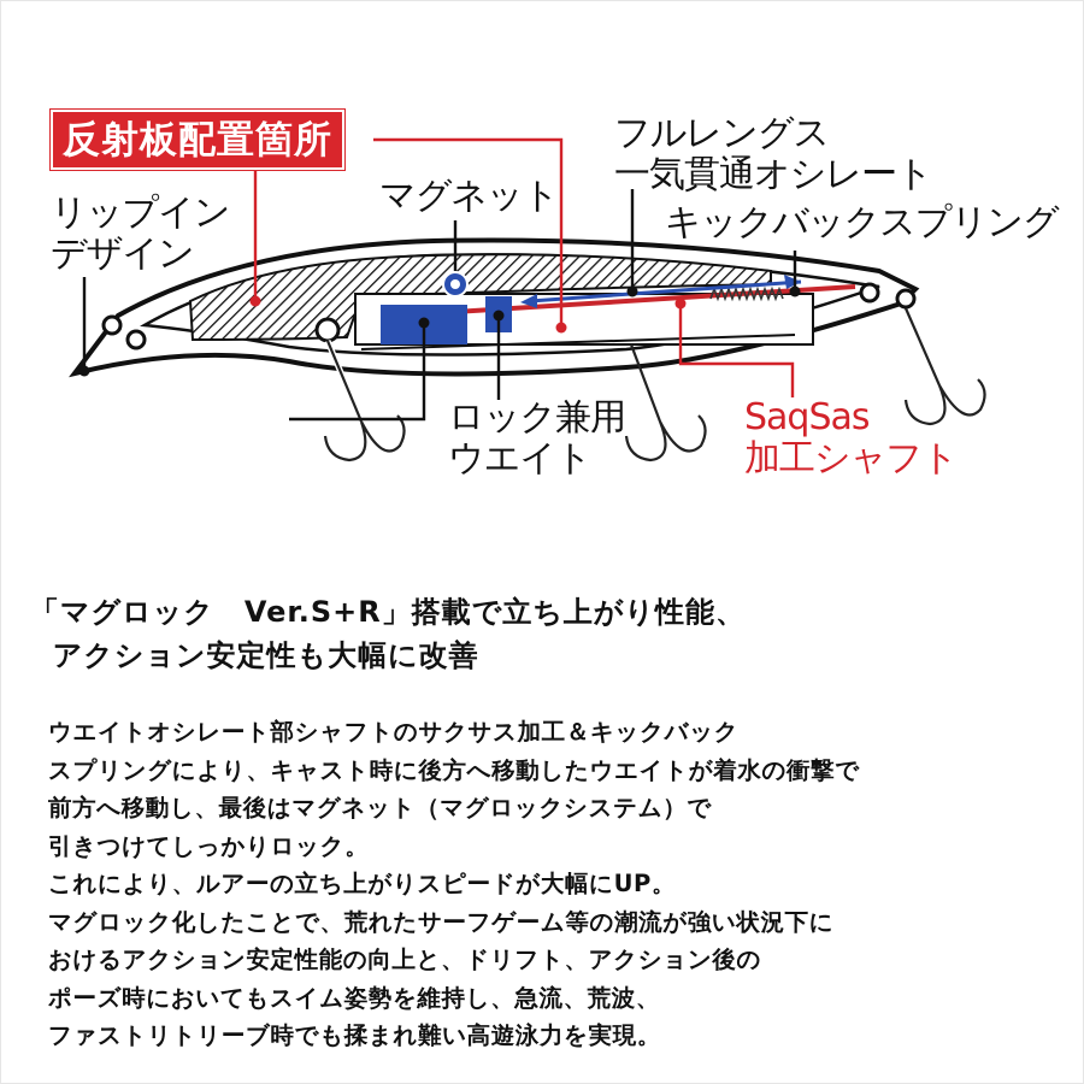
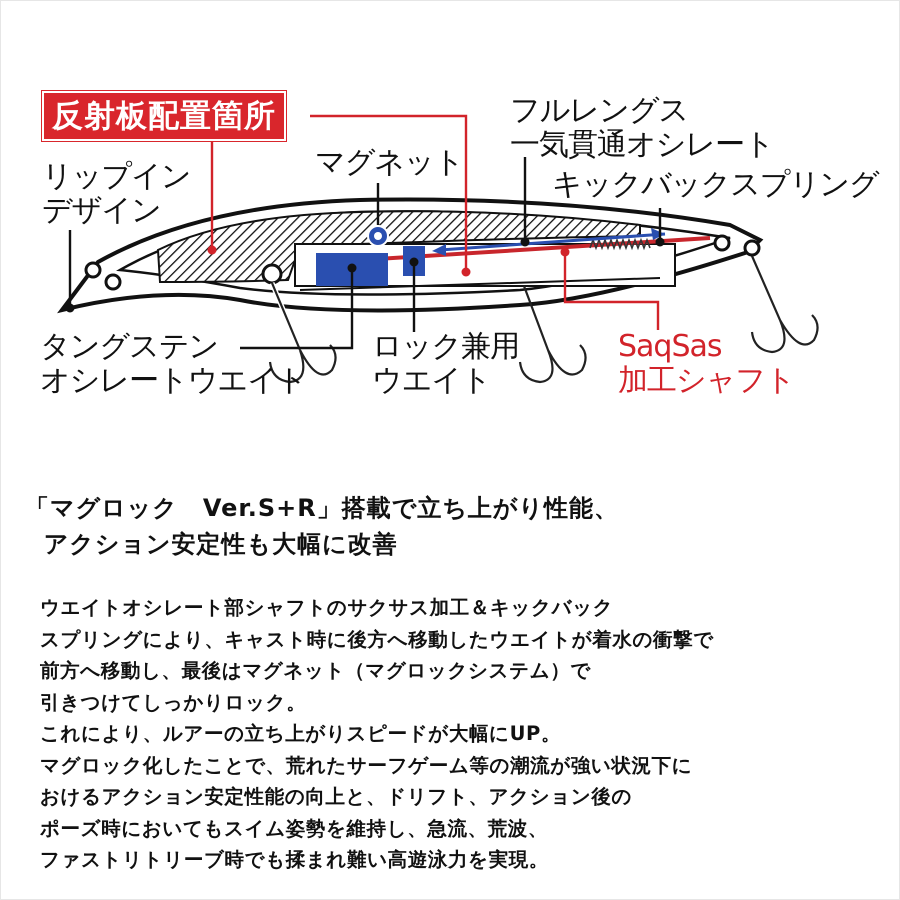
  反射板配置箇所
  リップイン
  デザイン
  マグネット
  フルレングス
  一気貫通オシレート
  キックバックスプリング
+ タングステン
+ オシレートウエイト
  ロック兼用
  ウエイト
  SaqSas
  加工シャフト
  「マグロック Ver.S+R」搭載で立ち上がり性能、 アクション安定性も大幅に改善
  ウエイトオシレート部シャフトのサクサス加工＆キックバック スプリングにより、キャスト時に後方へ移動したウエイトが着水の衝撃で 前方へ移動し、最後はマグネット（マグロックシステム）で 引きつけてしっかりロック。 これにより、ルアーの立ち上がりスピードが大幅にUP。 マグロック化したことで、荒れたサーフゲーム等の潮流が強い状況下に おけるアクション安定性能の向上と、ドリフト、アクション後の ポーズ時においてもスイム姿勢を維持し、急流、荒波、 ファストリトリーブ時でも揉まれ難い高遊泳力を実現。
